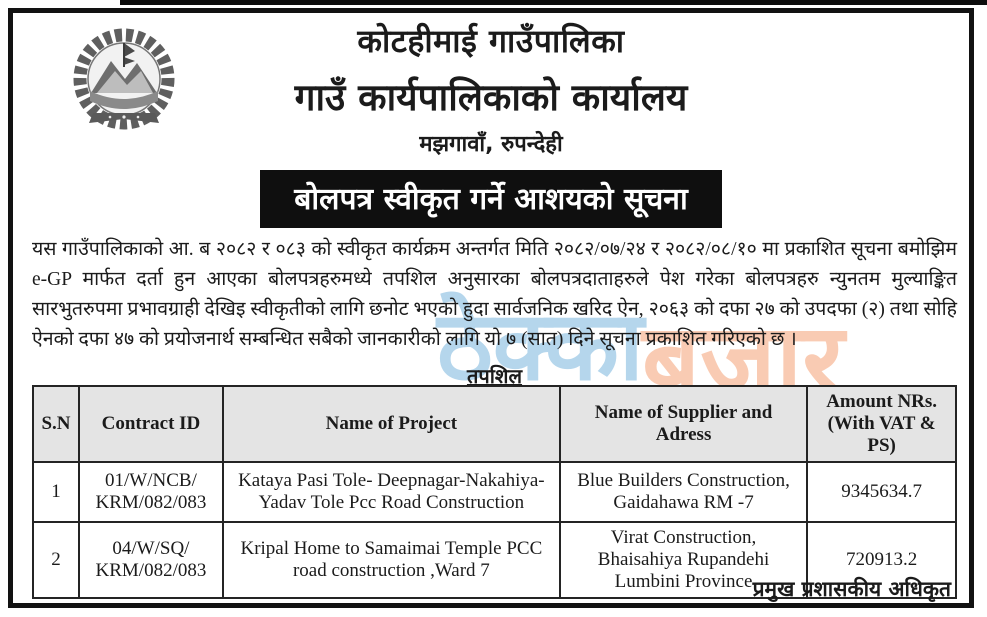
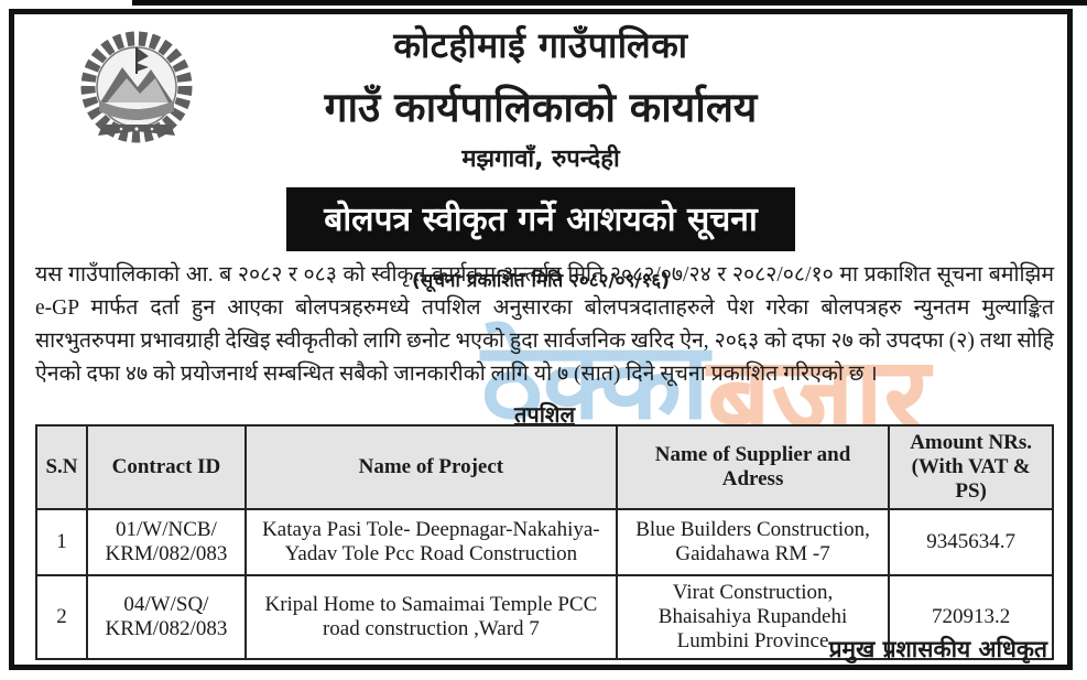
  कोटहीमाई गाउँपालिका
  गाउँ कार्यपालिकाको कार्यालय
  मझगावाँ, रुपन्देही
  बोलपत्र स्वीकृत गर्ने आशयको सूचना
+ (सूचना प्रकाशित मिति २०८२/०९/१६)
  ठेक्का
  बजार
  यस गाउँपालिकाको आ. ब २०८२ र ०८३ को स्वीकृत कार्यक्रम अन्तर्गत मिति २०८२/०७/२४ र २०८२/०८/१० मा प्रकाशित सूचना बमोझिम e-GP मार्फत दर्ता हुन आएका बोलपत्रहरुमध्ये तपशिल अनुसारका बोलपत्रदाताहरुले पेश गरेका बोलपत्रहरु न्युनतम मुल्याङ्कित सारभुतरुपमा प्रभावग्राही देखिइ स्वीकृतीको लागि छनोट भएको हुदा सार्वजनिक खरिद ऐन, २०६३ को दफा २७ को उपदफा (२) तथा सोहि ऐनको दफा ४७ को प्रयोजनार्थ सम्बन्धित सबैको जानकारीको लागि यो ७ (सात) दिने सूचना प्रकाशित गरिएको छ ।
  तपशिल
  S.N	Contract ID	Name of Project	Name of Supplier and Adress	Amount NRs. (With VAT & PS)
  1	01/W/NCB/ KRM/082/083	Kataya Pasi Tole- Deepnagar-Nakahiya- Yadav Tole Pcc Road Construction	Blue Builders Construction, Gaidahawa RM -7	9345634.7
  2	04/W/SQ/ KRM/082/083	Kripal Home to Samaimai Temple PCC road construction ,Ward 7	Virat Construction, Bhaisahiya Rupandehi Lumbini Province	720913.2
  प्रमुख प्रशासकीय अधिकृत
